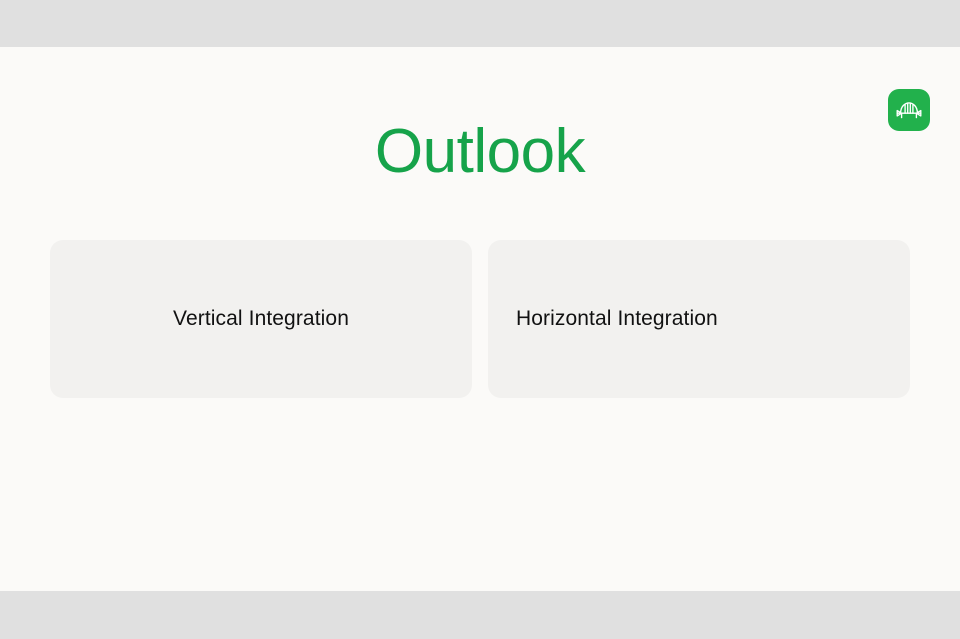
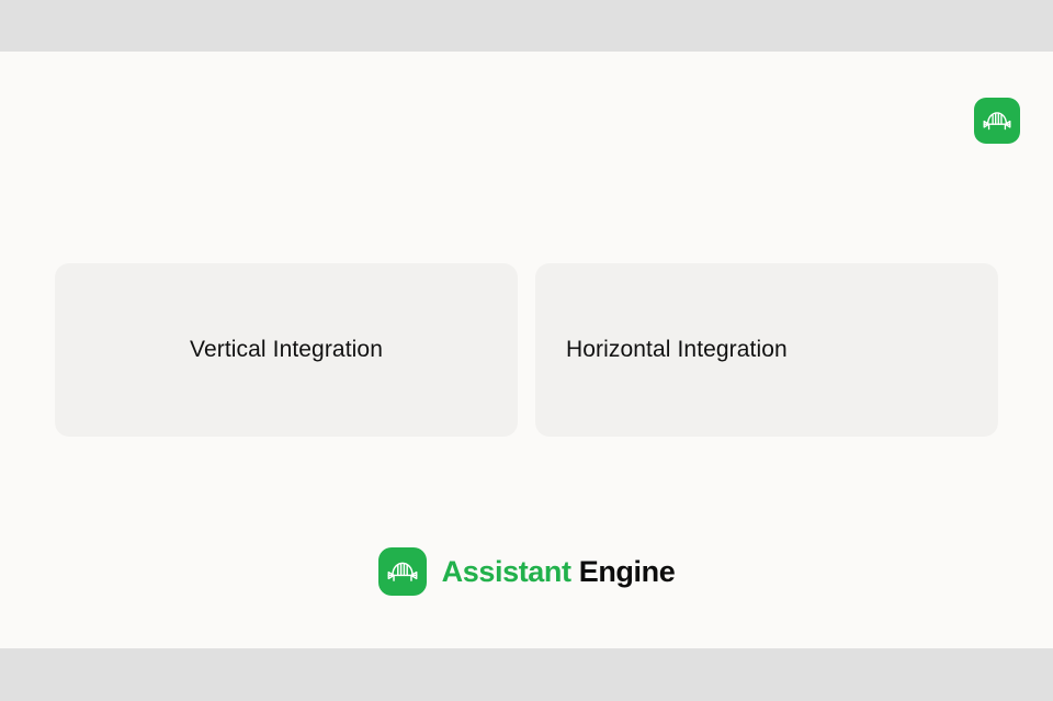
- Outlook
  Vertical Integration
  Horizontal Integration
+ Assistant Engine
